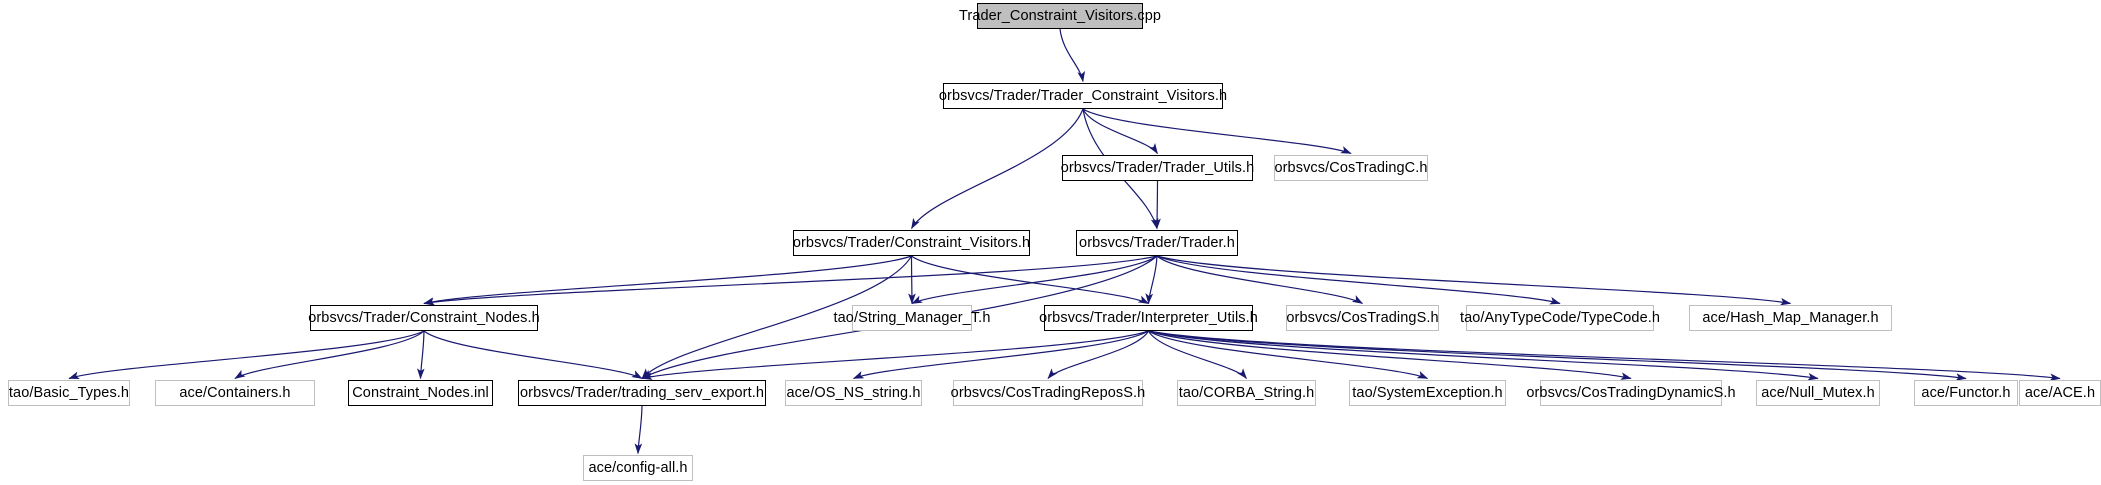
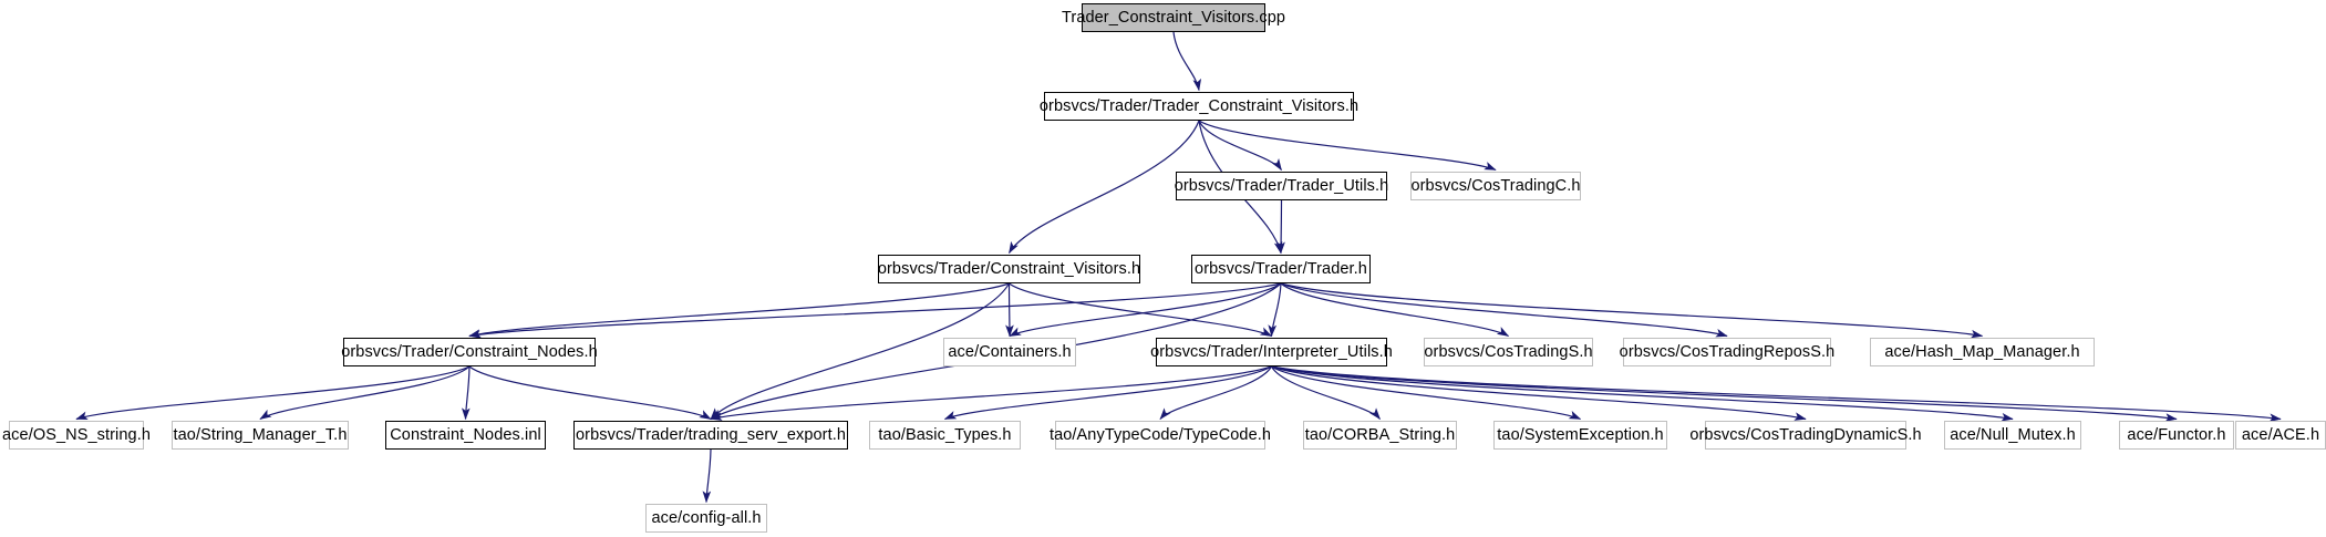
  Trader_Constraint_Visitors.cpp
  orbsvcs/Trader/Trader_Constraint_Visitors.h
  orbsvcs/Trader/Trader_Utils.h
  orbsvcs/CosTradingC.h
  orbsvcs/Trader/Constraint_Visitors.h
  orbsvcs/Trader/Trader.h
  orbsvcs/Trader/Constraint_Nodes.h
- tao/String_Manager_T.h
+ ace/Containers.h
  orbsvcs/Trader/Interpreter_Utils.h
  orbsvcs/CosTradingS.h
- tao/AnyTypeCode/TypeCode.h
+ orbsvcs/CosTradingReposS.h
  ace/Hash_Map_Manager.h
- tao/Basic_Types.h
+ ace/OS_NS_string.h
- ace/Containers.h
+ tao/String_Manager_T.h
  Constraint_Nodes.inl
  orbsvcs/Trader/trading_serv_export.h
- ace/OS_NS_string.h
+ tao/Basic_Types.h
- orbsvcs/CosTradingReposS.h
+ tao/AnyTypeCode/TypeCode.h
  tao/CORBA_String.h
  tao/SystemException.h
  orbsvcs/CosTradingDynamicS.h
  ace/Null_Mutex.h
  ace/Functor.h
  ace/ACE.h
  ace/config-all.h
